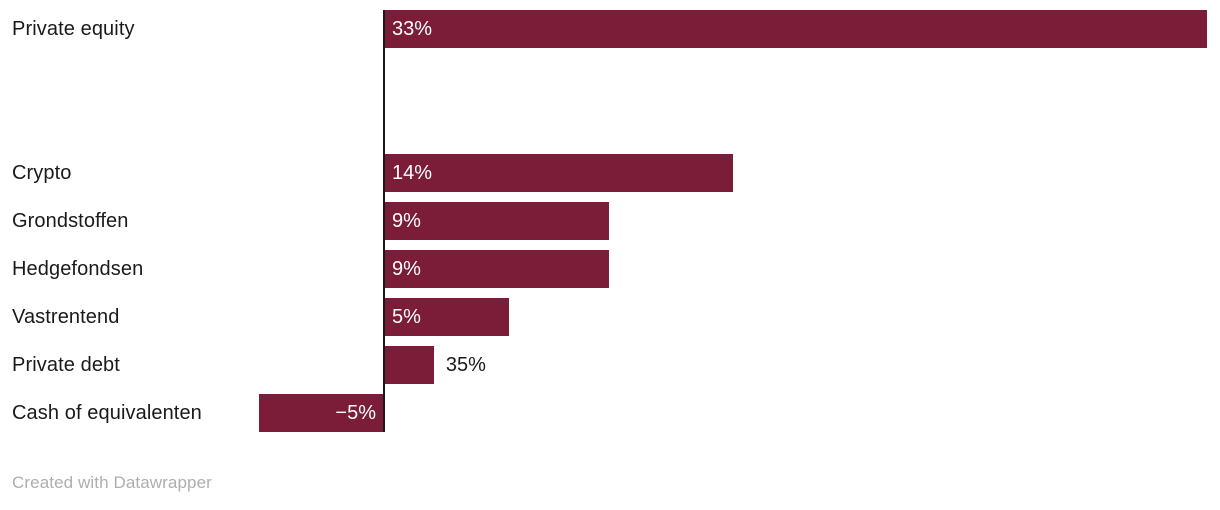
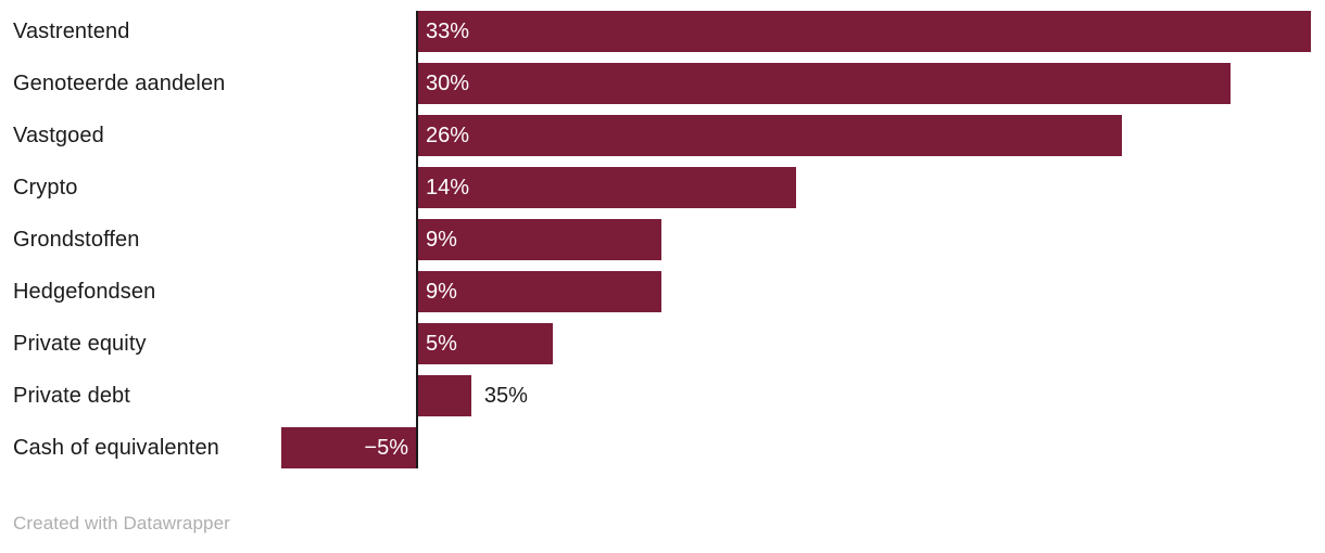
- Private equity
+ Vastrentend
  33%
+ Genoteerde aandelen
+ 30%
+ Vastgoed
+ 26%
  Crypto
  14%
  Grondstoffen
  9%
  Hedgefondsen
  9%
- Vastrentend
+ Private equity
  5%
  Private debt
  35%
  Cash of equivalenten
  −5%
  Created with Datawrapper
